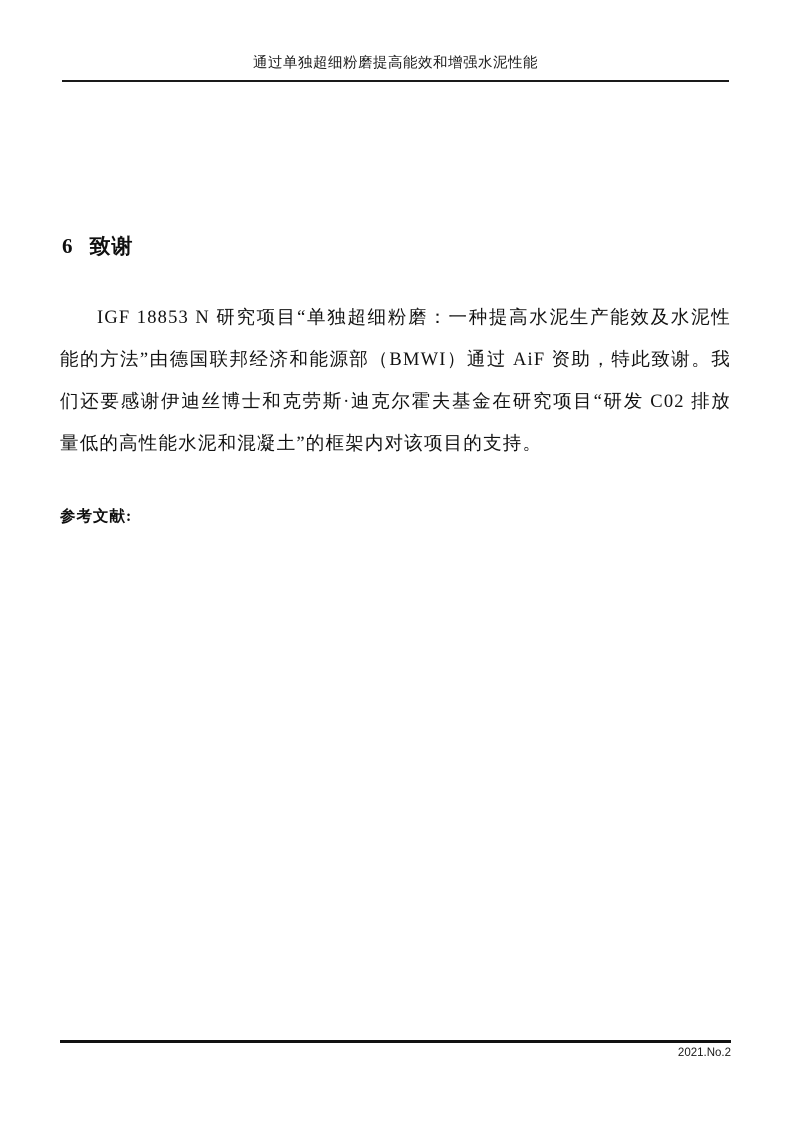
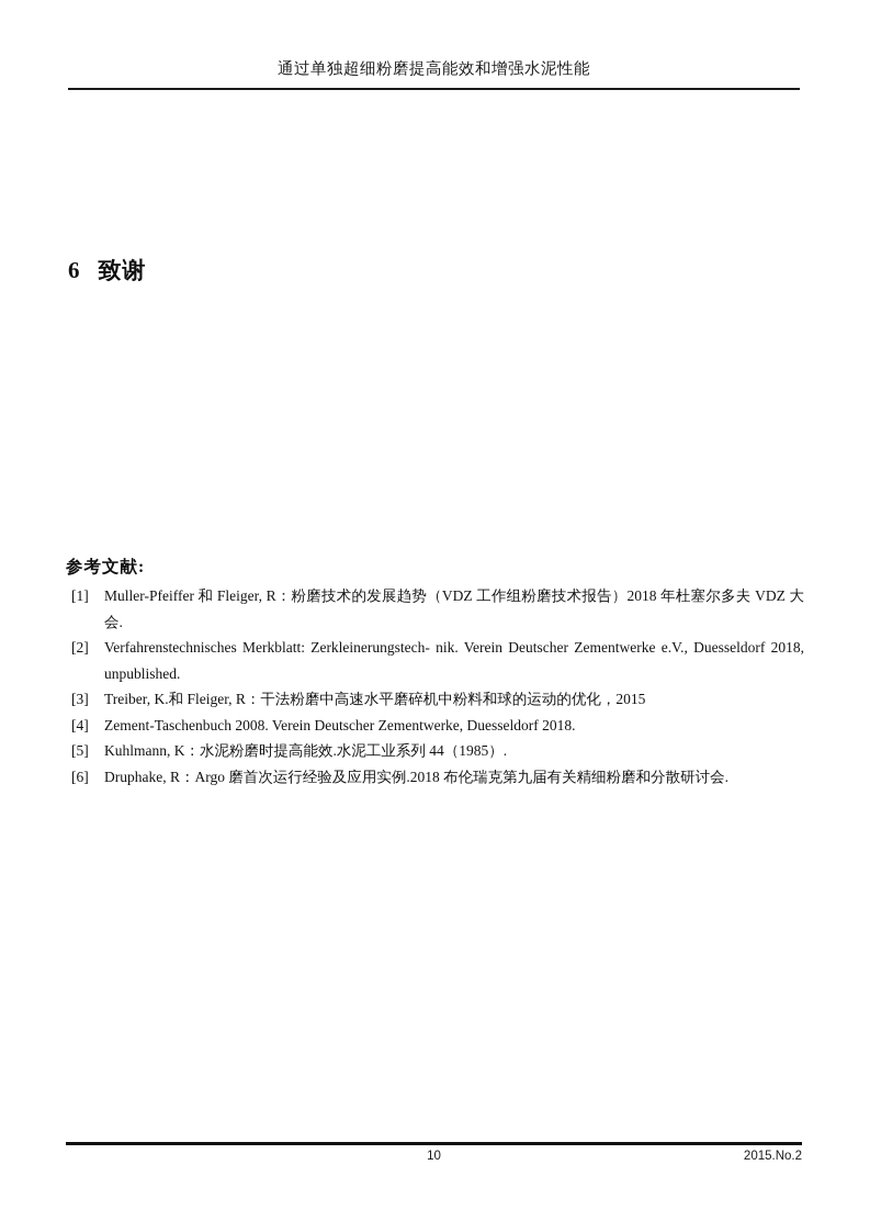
  通过单独超细粉磨提高能效和增强水泥性能
  6 致谢
- IGF 18853 N 研究项目“单独超细粉磨：一种提高水泥生产能效及水泥性能的方法”由德国联邦经济和能源部（BMWI）通过 AiF 资助，特此致谢。我们还要感谢伊迪丝博士和克劳斯·迪克尔霍夫基金在研究项目“研发 C02 排放量低的高性能水泥和混凝土”的框架内对该项目的支持。
  参考文献:
+ [1]
+ Muller-Pfeiffer 和 Fleiger, R：粉磨技术的发展趋势（VDZ 工作组粉磨技术报告）2018 年杜塞尔多夫 VDZ 大会.
+ [2]
+ Verfahrenstechnisches Merkblatt: Zerkleinerungstech- nik. Verein Deutscher Zementwerke e.V., Duesseldorf 2018, unpublished.
+ [3]
+ Treiber, K.和 Fleiger, R：干法粉磨中高速水平磨碎机中粉料和球的运动的优化，2015
+ [4]
+ Zement-Taschenbuch 2008. Verein Deutscher Zementwerke, Duesseldorf 2018.
+ [5]
+ Kuhlmann, K：水泥粉磨时提高能效.水泥工业系列 44（1985）.
+ [6]
+ Druphake, R：Argo 磨首次运行经验及应用实例.2018 布伦瑞克第九届有关精细粉磨和分散研讨会.
+ 10
- 2021.No.2
+ 2015.No.2
